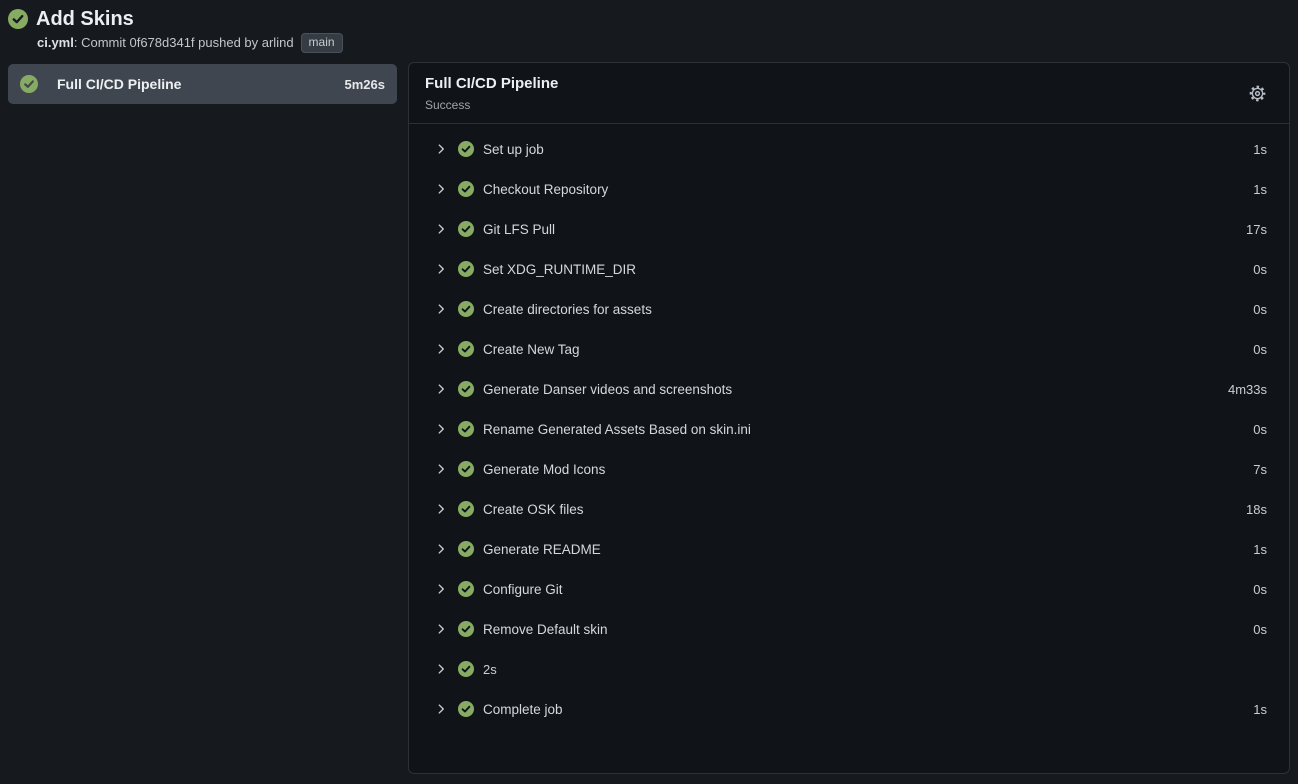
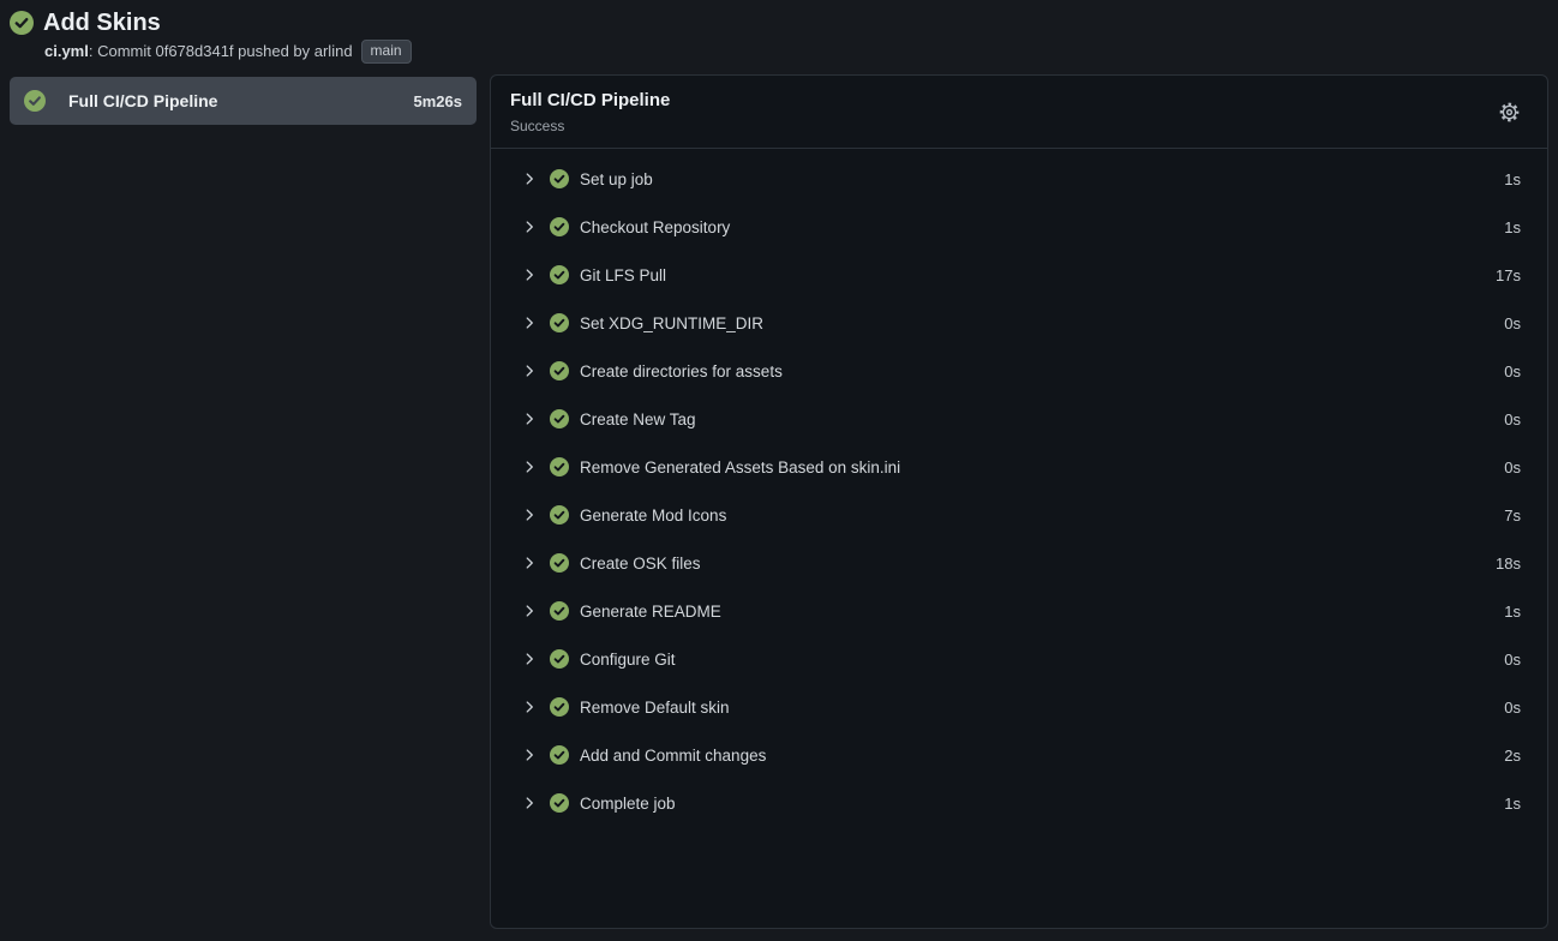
  Add Skins
  ci.yml: Commit 0f678d341f pushed by arlind
  main
  Full CI/CD Pipeline
  5m26s
  Full CI/CD Pipeline
  Success
  Set up job
  1s
  Checkout Repository
  1s
  Git LFS Pull
  17s
  Set XDG_RUNTIME_DIR
  0s
  Create directories for assets
  0s
  Create New Tag
  0s
- Generate Danser videos and screenshots
- 4m33s
- Rename Generated Assets Based on skin.ini
+ Remove Generated Assets Based on skin.ini
  0s
  Generate Mod Icons
  7s
  Create OSK files
  18s
  Generate README
  1s
  Configure Git
  0s
  Remove Default skin
  0s
+ Add and Commit changes
  2s
  Complete job
  1s
